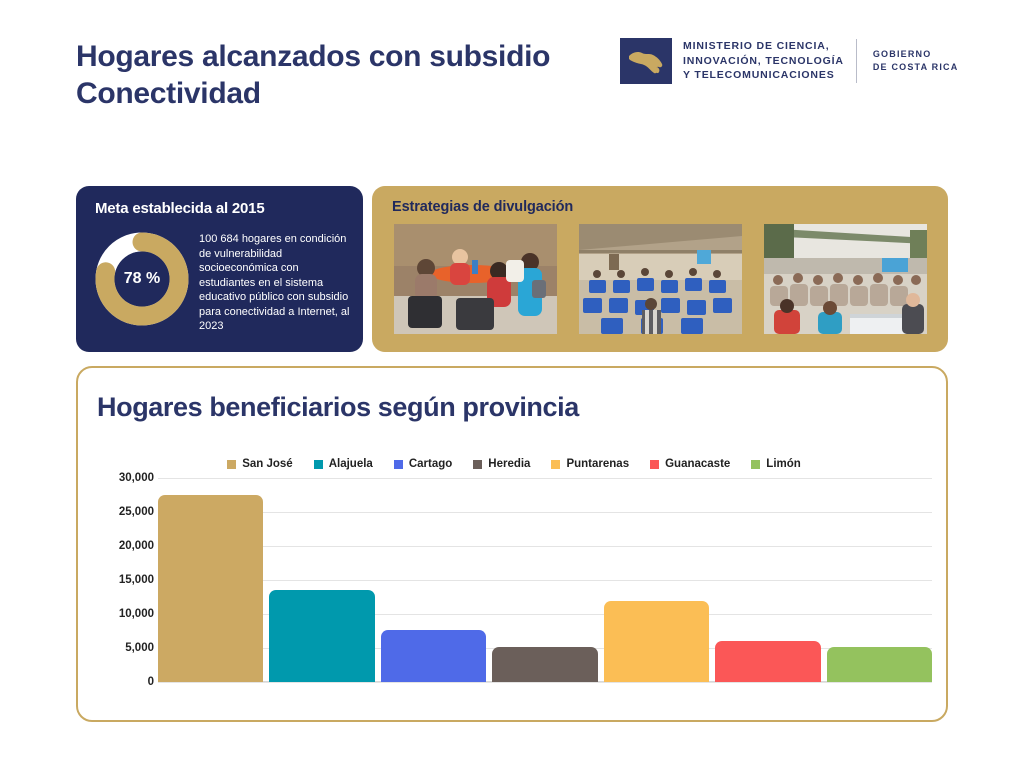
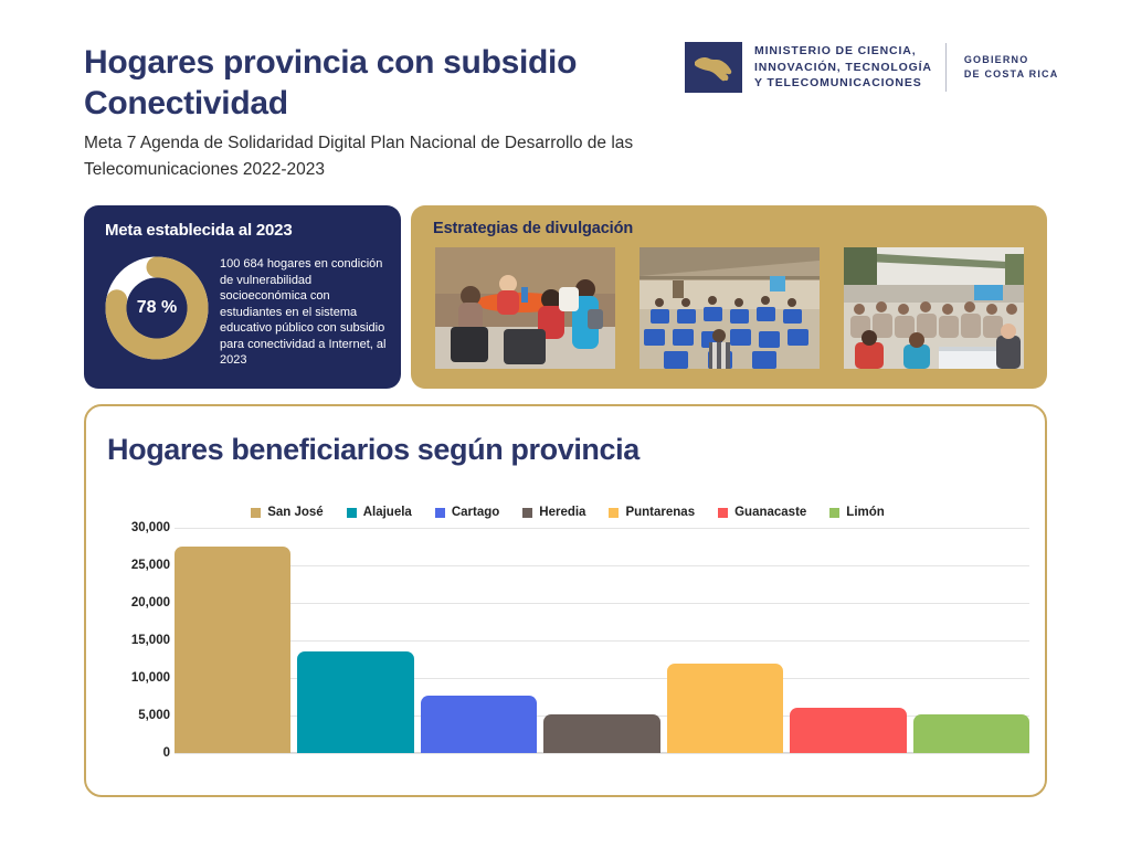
- Hogares alcanzados con subsidio Conectividad
+ Hogares provincia con subsidio Conectividad
+ Meta 7 Agenda de Solidaridad Digital Plan Nacional de Desarrollo de las Telecomunicaciones 2022-2023
  MINISTERIO DE CIENCIA,
  INNOVACIÓN, TECNOLOGÍA
  Y TELECOMUNICACIONES
  GOBIERNO
  DE COSTA RICA
- Meta establecida al 2015
+ Meta establecida al 2023
  78 %
  100 684 hogares en condición de vulnerabilidad socioeconómica con estudiantes en el sistema educativo público con subsidio para conectividad a Internet, al 2023
  Estrategias de divulgación
  Hogares beneficiarios según provincia
  San José
  Alajuela
  Cartago
  Heredia
  Puntarenas
  Guanacaste
  Limón
  0
  5,000
  10,000
  15,000
  20,000
  25,000
  30,000
